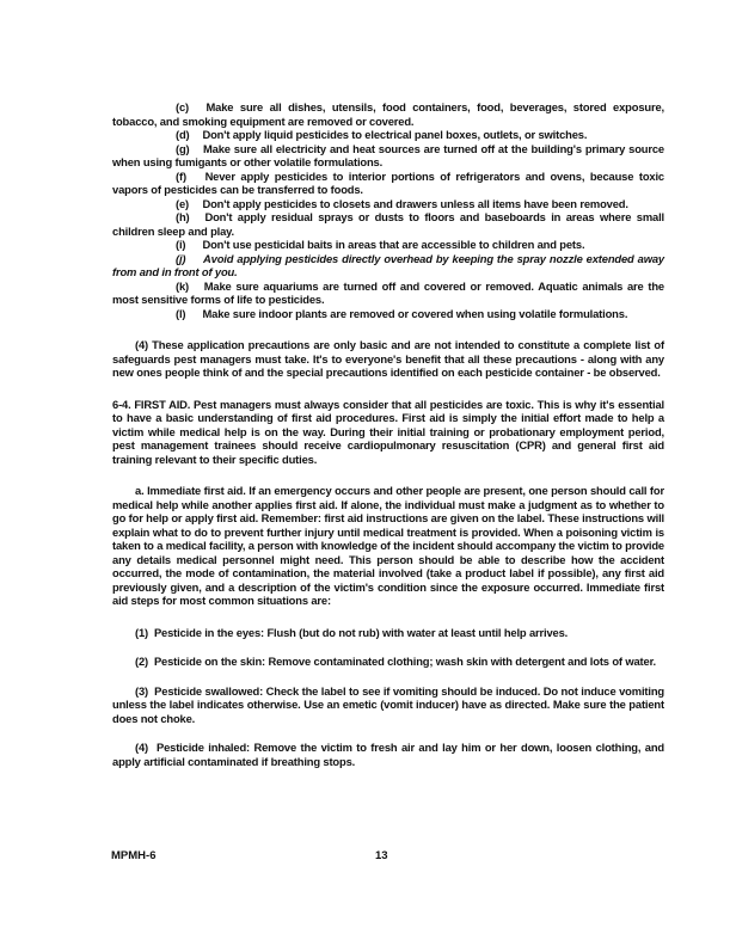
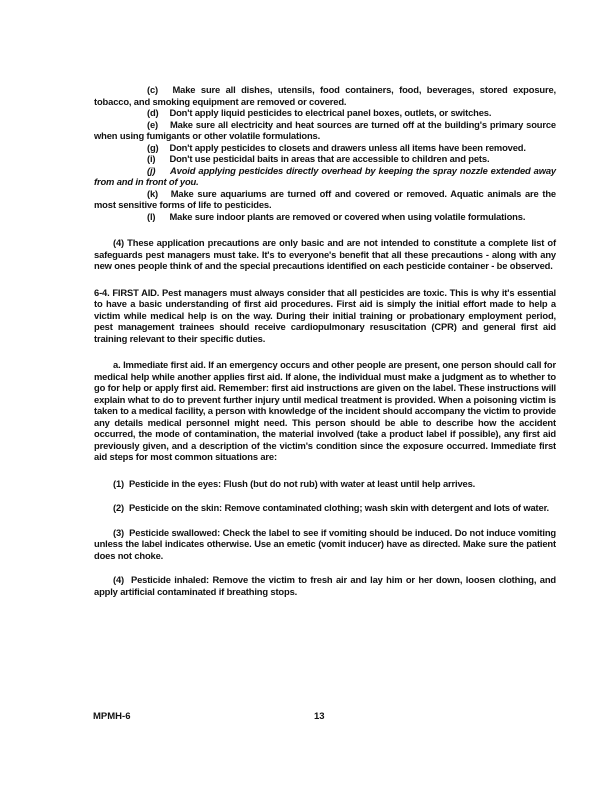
  (c) Make sure all dishes, utensils, food containers, food, beverages, stored exposure, tobacco, and smoking equipment are removed or covered.
  (d) Don't apply liquid pesticides to electrical panel boxes, outlets, or switches.
- (g) Make sure all electricity and heat sources are turned off at the building's primary source when using fumigants or other volatile formulations.
+ (e) Make sure all electricity and heat sources are turned off at the building's primary source when using fumigants or other volatile formulations.
- (f) Never apply pesticides to interior portions of refrigerators and ovens, because toxic vapors of pesticides can be transferred to foods.
- (e) Don't apply pesticides to closets and drawers unless all items have been removed.
+ (g) Don't apply pesticides to closets and drawers unless all items have been removed.
- (h) Don't apply residual sprays or dusts to floors and baseboards in areas where small children sleep and play.
  (i) Don't use pesticidal baits in areas that are accessible to children and pets.
  (j) Avoid applying pesticides directly overhead by keeping the spray nozzle extended away from and in front of you.
  (k) Make sure aquariums are turned off and covered or removed. Aquatic animals are the most sensitive forms of life to pesticides.
  (l) Make sure indoor plants are removed or covered when using volatile formulations.
  (4) These application precautions are only basic and are not intended to constitute a complete list of safeguards pest managers must take. It's to everyone's benefit that all these precautions - along with any new ones people think of and the special precautions identified on each pesticide container - be observed.
  6-4. FIRST AID. Pest managers must always consider that all pesticides are toxic. This is why it's essential to have a basic understanding of first aid procedures. First aid is simply the initial effort made to help a victim while medical help is on the way. During their initial training or probationary employment period, pest management trainees should receive cardiopulmonary resuscitation (CPR) and general first aid training relevant to their specific duties.
  a. Immediate first aid. If an emergency occurs and other people are present, one person should call for medical help while another applies first aid. If alone, the individual must make a judgment as to whether to go for help or apply first aid. Remember: first aid instructions are given on the label. These instructions will explain what to do to prevent further injury until medical treatment is provided. When a poisoning victim is taken to a medical facility, a person with knowledge of the incident should accompany the victim to provide any details medical personnel might need. This person should be able to describe how the accident occurred, the mode of contamination, the material involved (take a product label if possible), any first aid previously given, and a description of the victim's condition since the exposure occurred. Immediate first aid steps for most common situations are:
  (1) Pesticide in the eyes: Flush (but do not rub) with water at least until help arrives.
  (2) Pesticide on the skin: Remove contaminated clothing; wash skin with detergent and lots of water.
  (3) Pesticide swallowed: Check the label to see if vomiting should be induced. Do not induce vomiting unless the label indicates otherwise. Use an emetic (vomit inducer) have as directed. Make sure the patient does not choke.
  (4) Pesticide inhaled: Remove the victim to fresh air and lay him or her down, loosen clothing, and apply artificial contaminated if breathing stops.
  MPMH-6
  13
